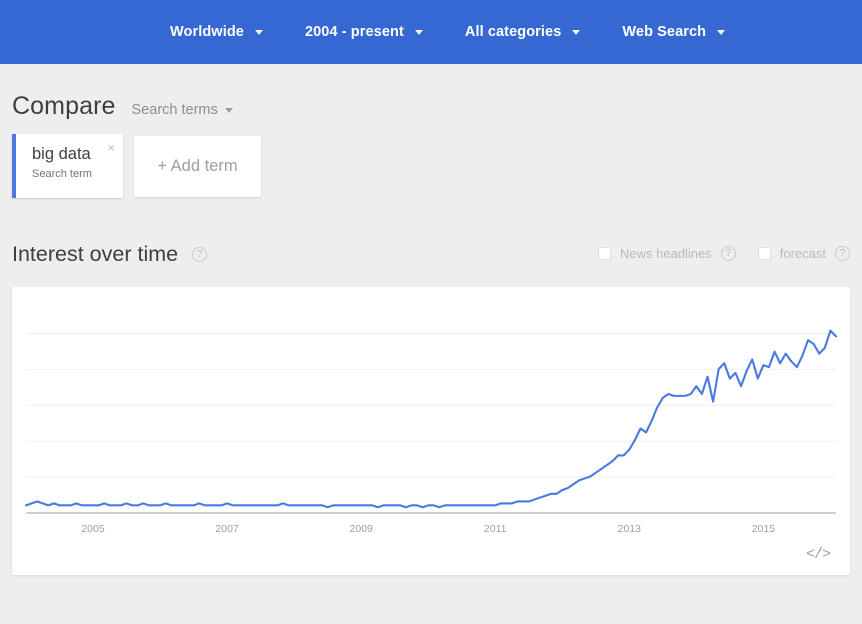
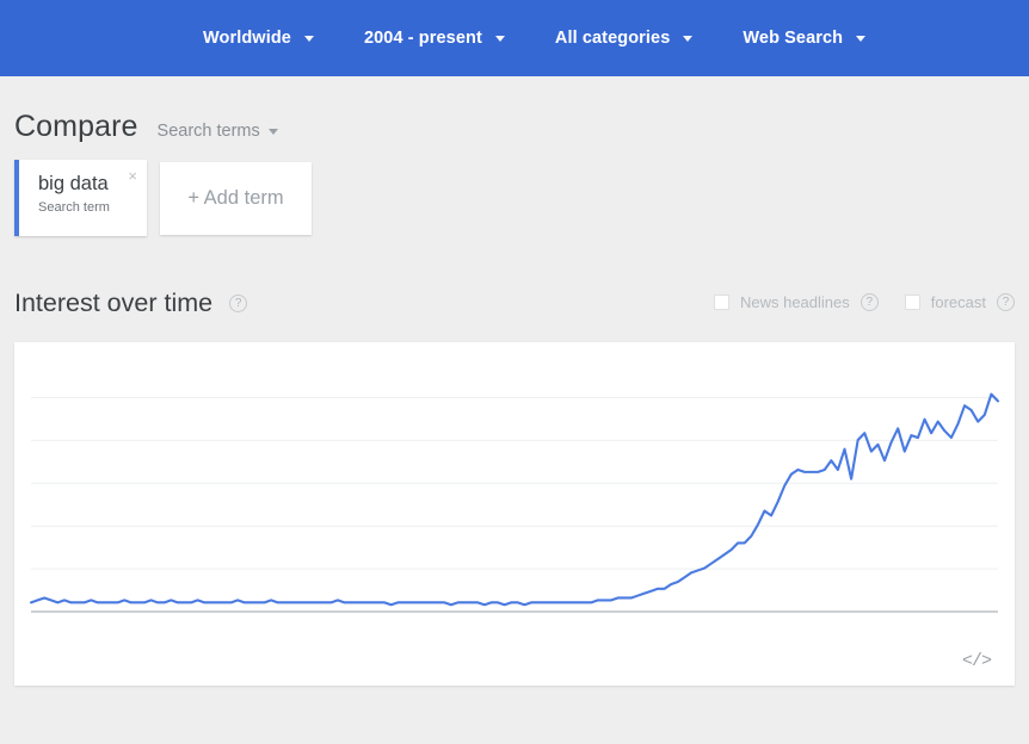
  Worldwide
  2004 - present
  All categories
  Web Search
  Compare
  Search terms
  big data
  Search term
  ×
  + Add term
  Interest over time
  ?
  News headlines
  ?
  forecast
  ?
- 2005
- 2007
- 2009
- 2011
- 2013
- 2015
  </>
